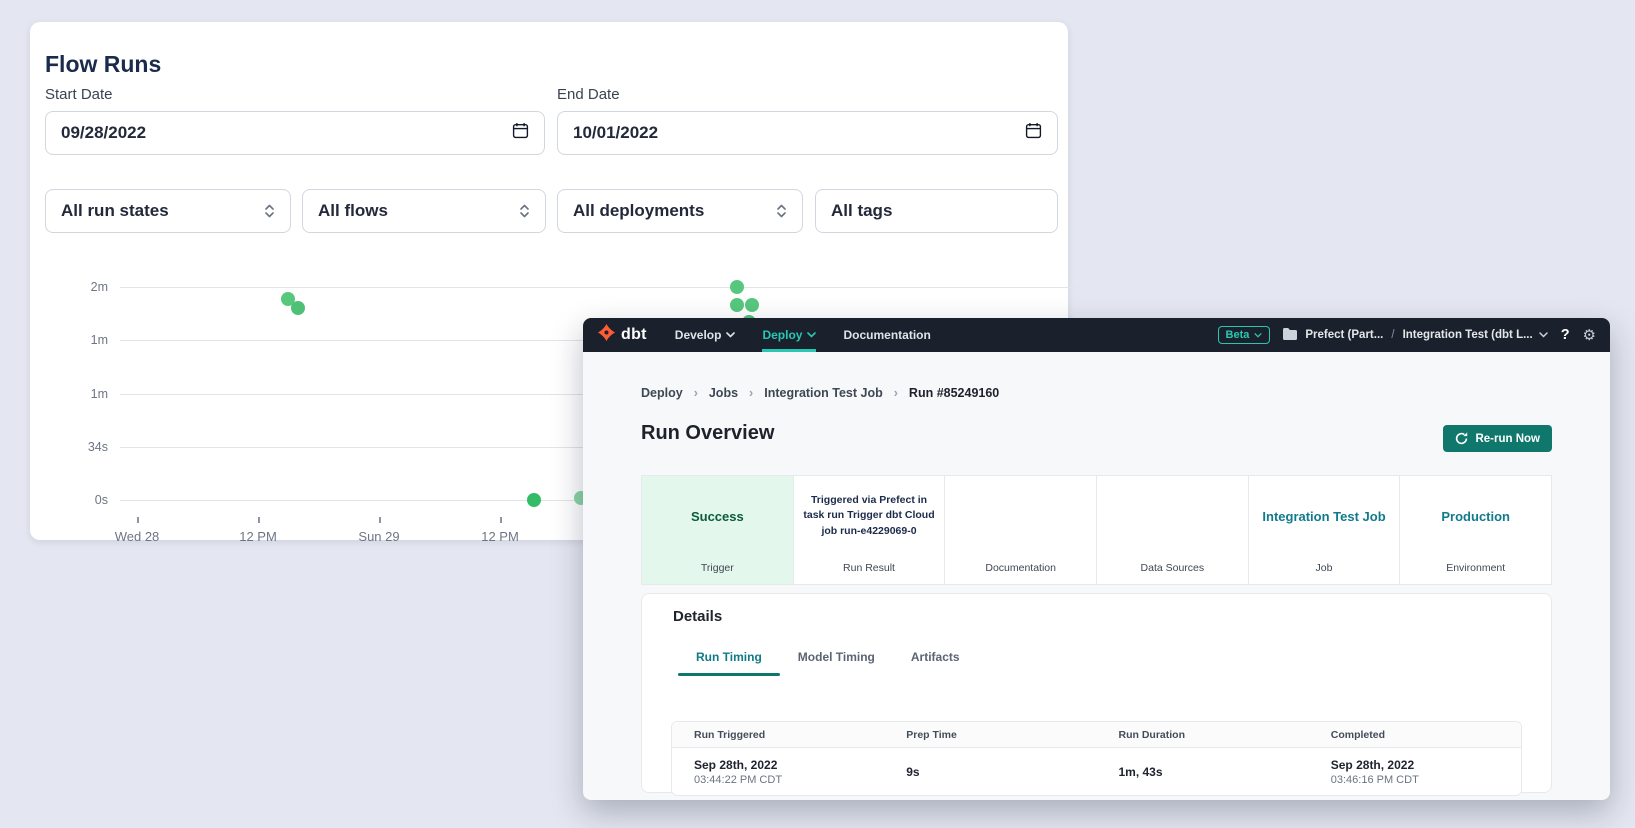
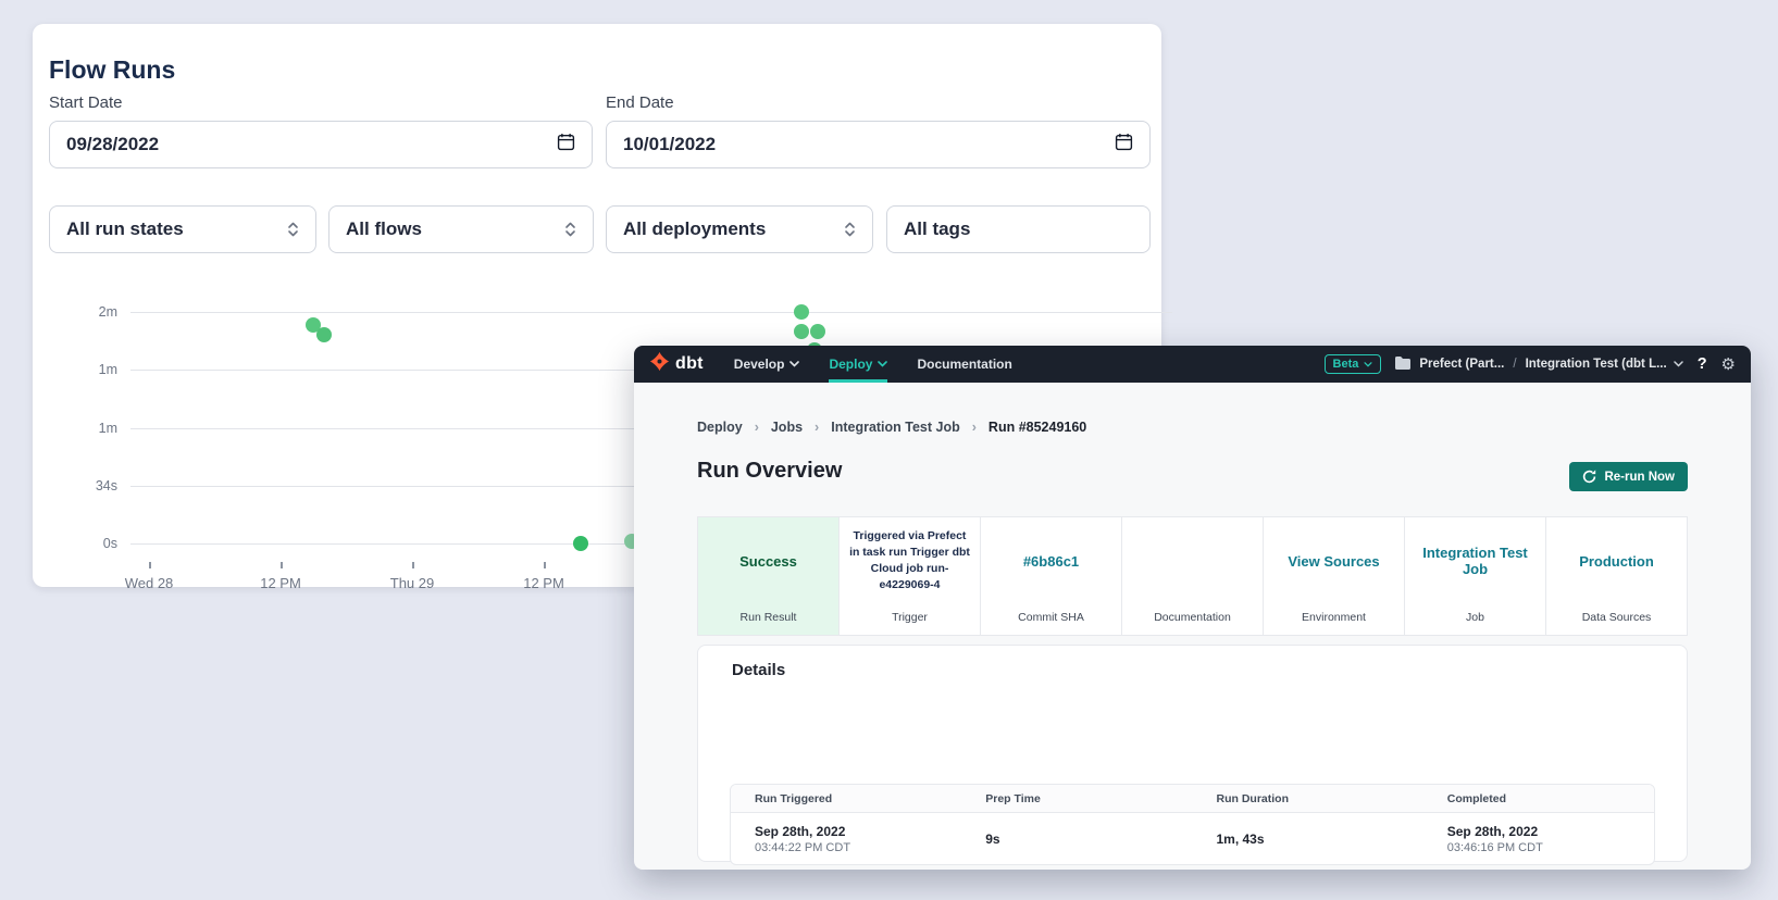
  Flow Runs
  Start Date
  09/28/2022
  End Date
  10/01/2022
  All run states
  All flows
  All deployments
  All tags
  2m
  1m
  1m
  34s
  0s
  Wed 28
  12 PM
- Sun 29
+ Thu 29
  12 PM
  dbt
  Develop
  Deploy
  Documentation
  Beta
  Prefect (Part...
  /
  Integration Test (dbt L...
  ?
  ⚙
  Deploy
  ›
  Jobs
  ›
  Integration Test Job
  ›
  Run #85249160
  Run Overview
  Re-run Now
  Success
- Trigger
+ Run Result
- Triggered via Prefect in task run Trigger dbt Cloud job run-e4229069-0
+ Triggered via Prefect in task run Trigger dbt Cloud job run-e4229069-4
- Run Result
+ Trigger
+ #6b86c1
+ Commit SHA
  Documentation
+ View Sources
- Data Sources
+ Environment
  Integration Test Job
  Job
  Production
- Environment
+ Data Sources
  Details
- Run Timing
- Model Timing
- Artifacts
  Run Triggered
  Prep Time
  Run Duration
  Completed
  Sep 28th, 2022
  03:44:22 PM CDT
  9s
  1m, 43s
  Sep 28th, 2022
  03:46:16 PM CDT
